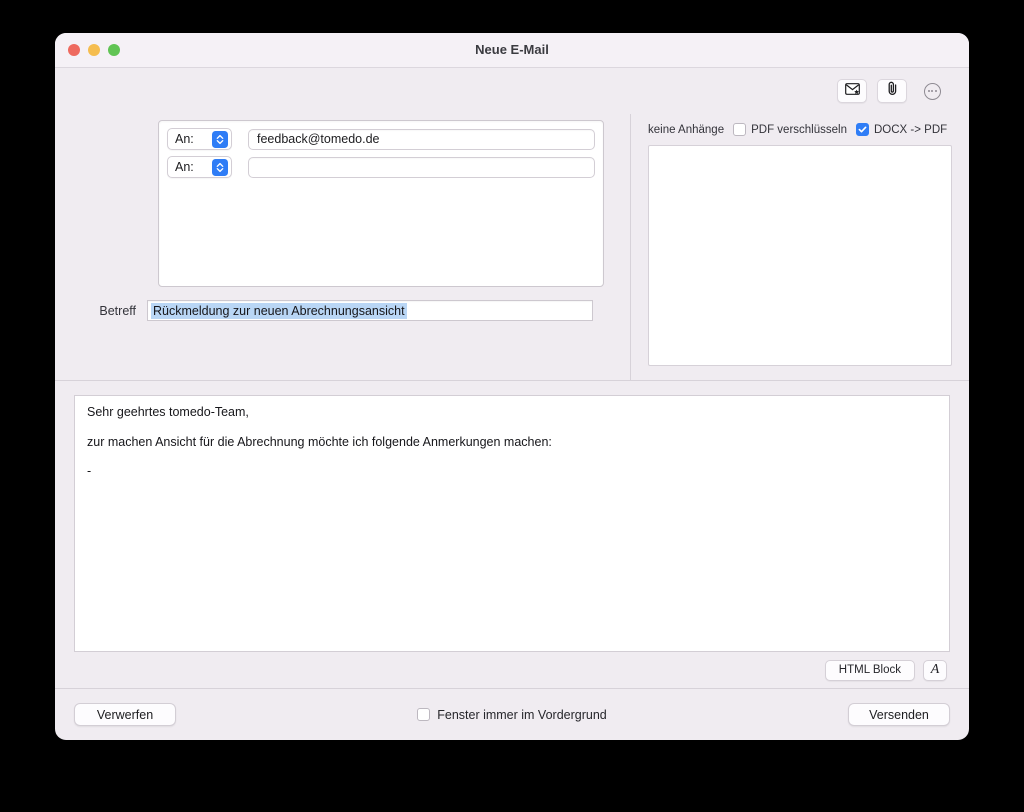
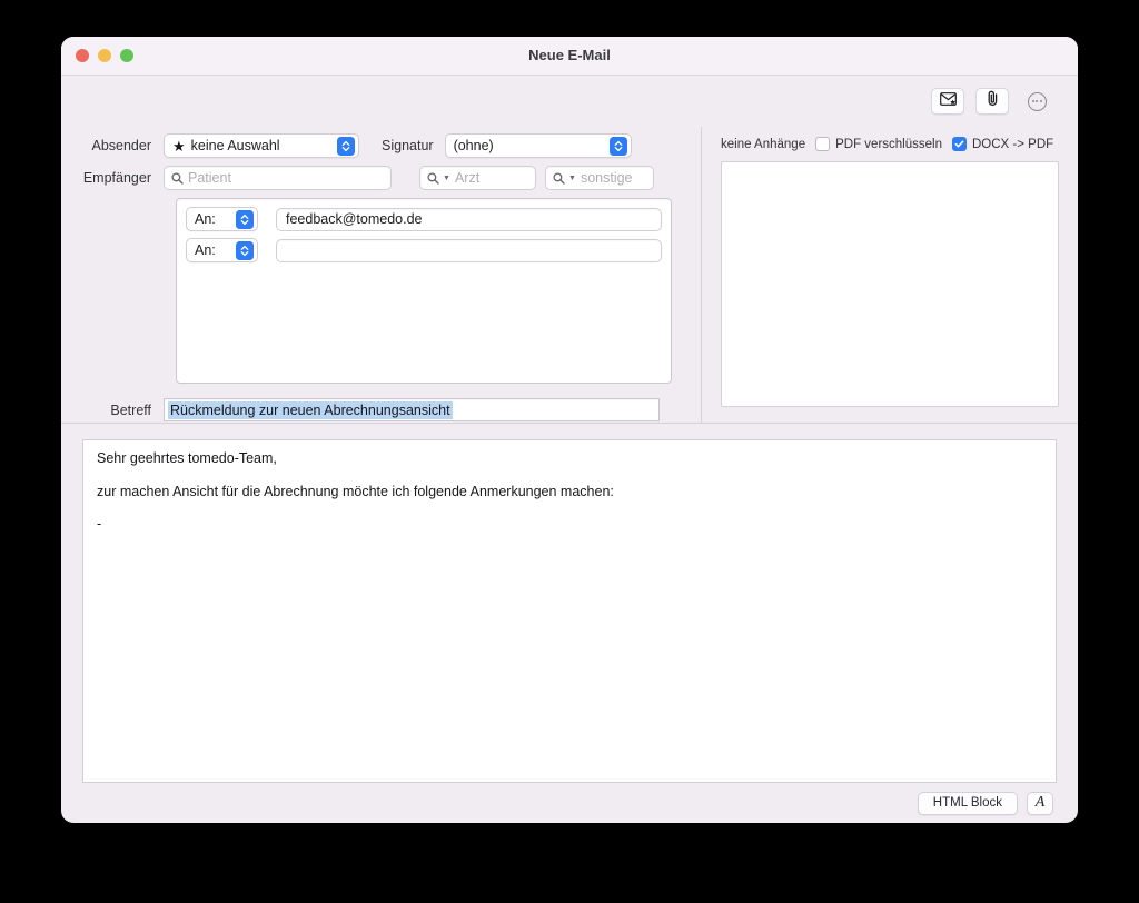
  Neue E-Mail
+ Absender
+ ★
+ keine Auswahl
+ Signatur
+ (ohne)
+ Empfänger
+ Patient
+ Arzt
+ sonstige
  An:
  feedback@tomedo.de
  An:
  Betreff
  Rückmeldung zur neuen Abrechnungsansicht
  keine Anhänge
  PDF verschlüsseln
  DOCX -> PDF
  Sehr geehrtes tomedo-Team,
  zur machen Ansicht für die Abrechnung möchte ich folgende Anmerkungen machen:
  -
  HTML Block
  A
- Verwerfen
- Fenster immer im Vordergrund
- Versenden
